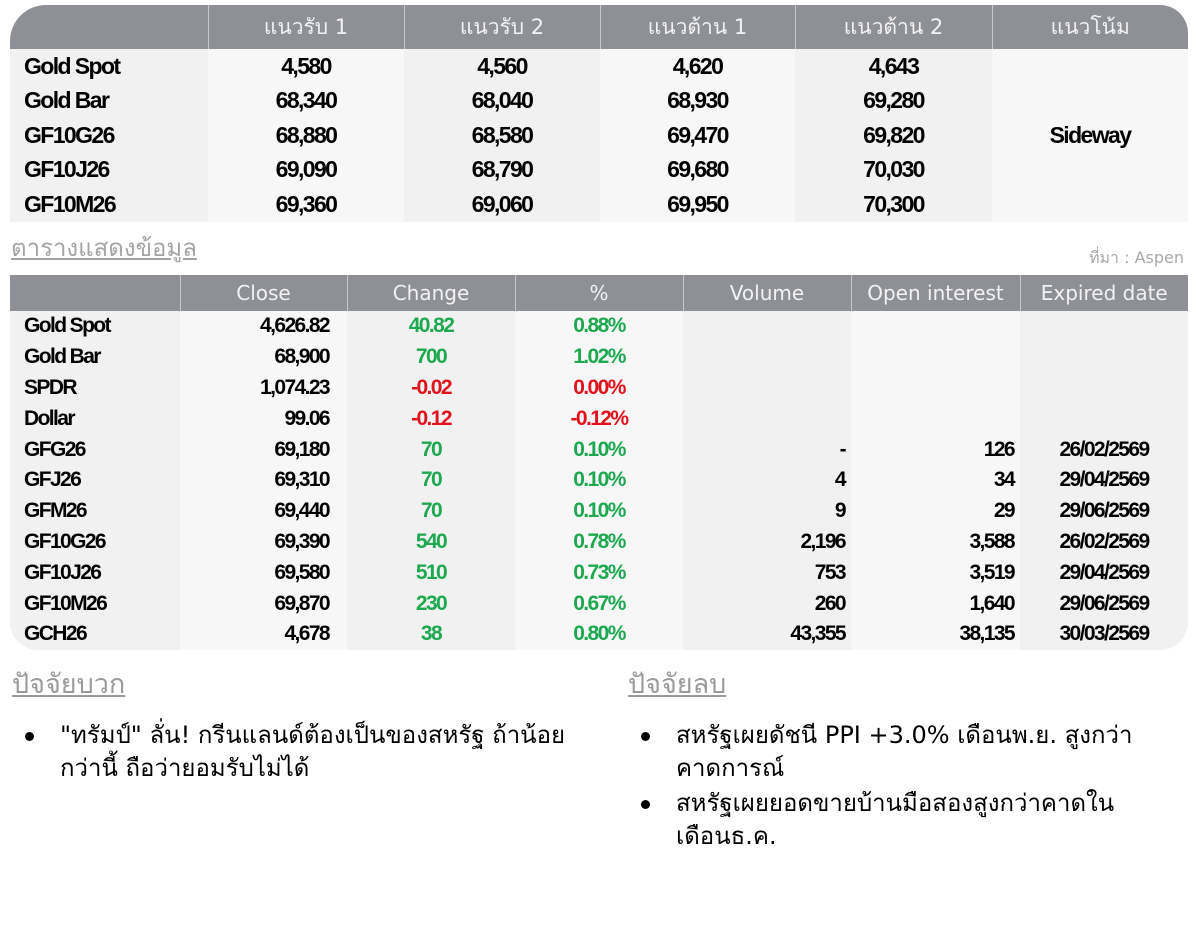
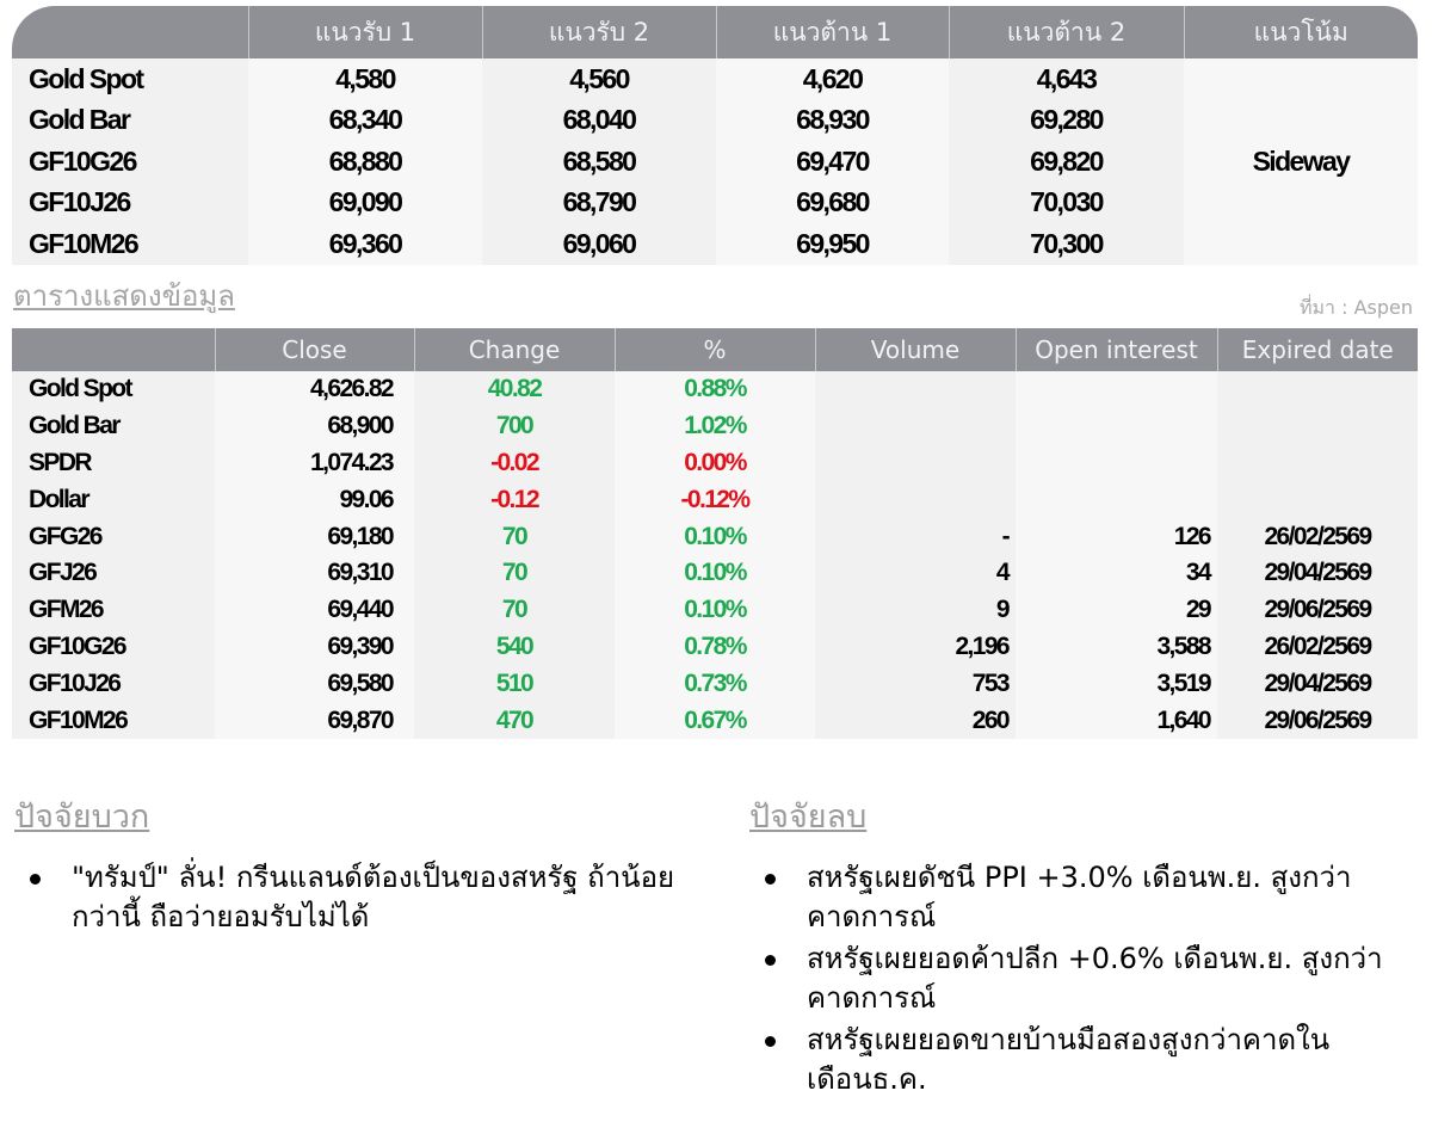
  	แนวรับ 1	แนวรับ 2	แนวต้าน 1	แนวต้าน 2	แนวโน้ม
  Gold Spot	4,580	4,560	4,620	4,643	Sideway
  Gold Bar	68,340	68,040	68,930	69,280
  GF10G26	68,880	68,580	69,470	69,820
  GF10J26	69,090	68,790	69,680	70,030
  GF10M26	69,360	69,060	69,950	70,300
  ตารางแสดงข้อมูล
  ที่มา : Aspen
  	Close	Change	%	Volume	Open interest	Expired date
  Gold Spot	4,626.82	40.82	0.88%
  Gold Bar	68,900	700	1.02%
  SPDR	1,074.23	-0.02	0.00%
  Dollar	99.06	-0.12	-0.12%
  GFG26	69,180	70	0.10%	-	126	26/02/2569
  GFJ26	69,310	70	0.10%	4	34	29/04/2569
  GFM26	69,440	70	0.10%	9	29	29/06/2569
  GF10G26	69,390	540	0.78%	2,196	3,588	26/02/2569
  GF10J26	69,580	510	0.73%	753	3,519	29/04/2569
- GF10M26	69,870	230	0.67%	260	1,640	29/06/2569
+ GF10M26	69,870	470	0.67%	260	1,640	29/06/2569
- GCH26	4,678	38	0.80%	43,355	38,135	30/03/2569
  ปัจจัยบวก
  "ทรัมป์" ลั่น! กรีนแลนด์ต้องเป็นของสหรัฐ ถ้าน้อยกว่านี้ ถือว่ายอมรับไม่ได้
  ปัจจัยลบ
  สหรัฐเผยดัชนี PPI +3.0% เดือนพ.ย. สูงกว่าคาดการณ์
+ สหรัฐเผยยอดค้าปลีก +0.6% เดือนพ.ย. สูงกว่าคาดการณ์
  สหรัฐเผยยอดขายบ้านมือสองสูงกว่าคาดในเดือนธ.ค.
